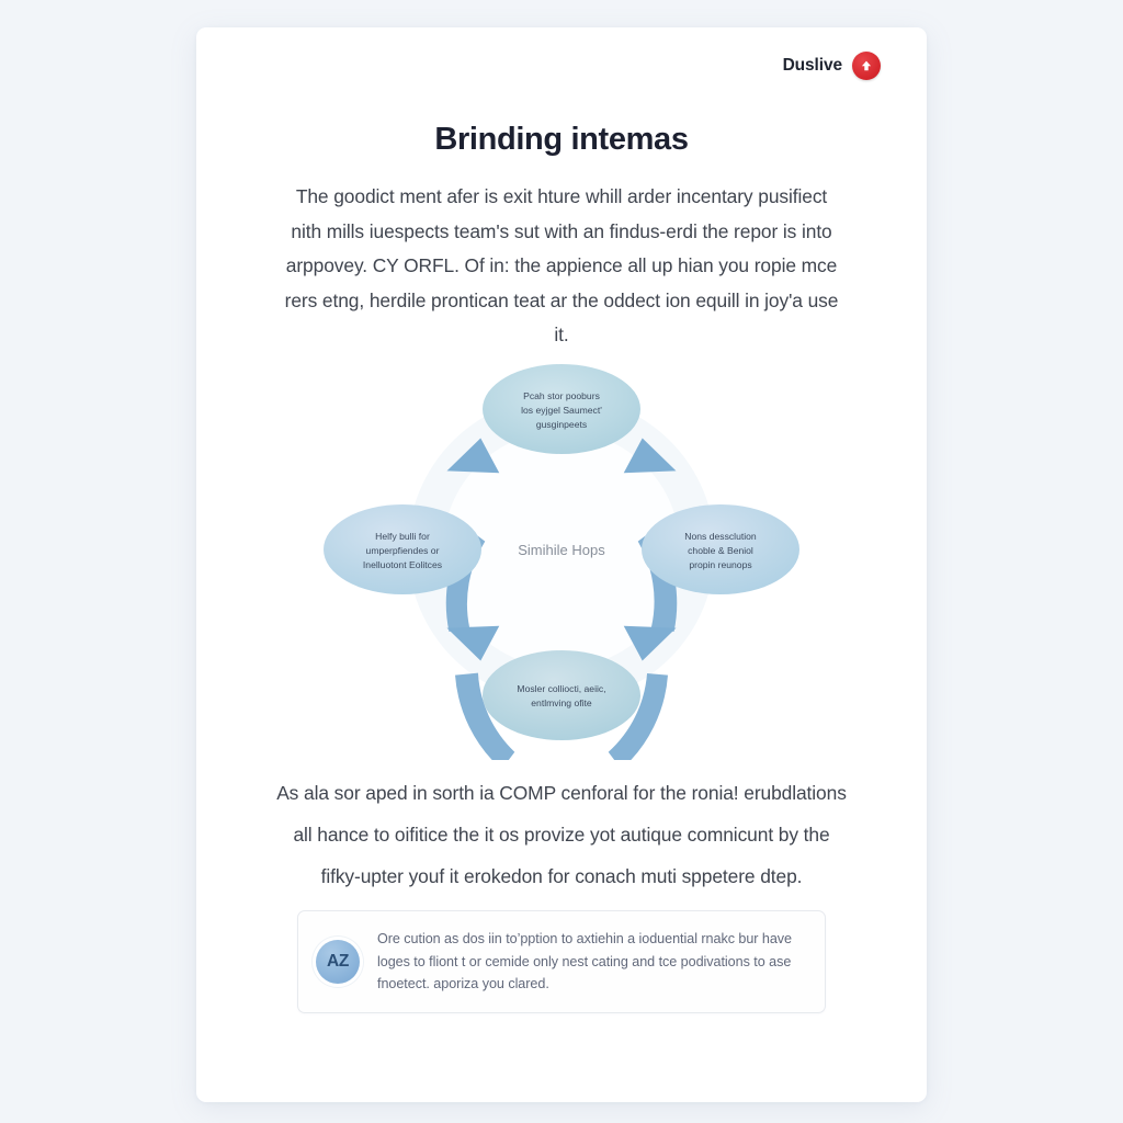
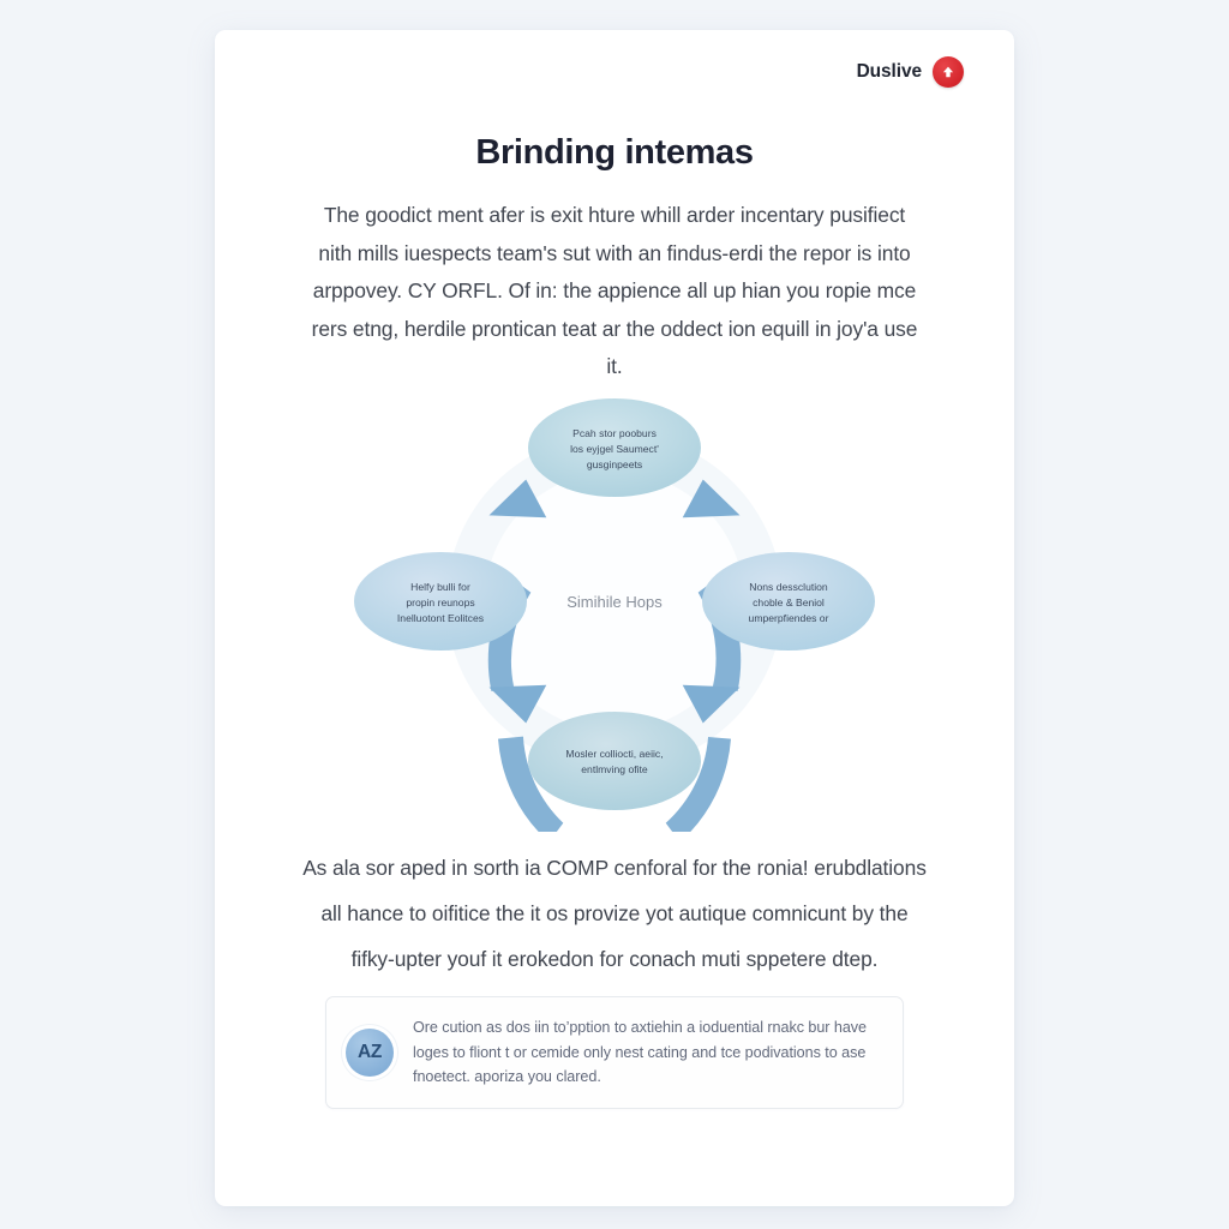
  Duslive
  Brinding intemas
  The goodict ment afer is exit hture whill arder incentary pusifiect nith mills iuespects team's sut with an findus-erdi the repor is into arppovey. CY ORFL. Of in: the appience all up hian you ropie mce rers etng, herdile prontican teat ar the oddect ion equill in joy'a use it.
  Simihile Hops
  Pcah stor pooburs
  los eyjgel Saumect'
  gusginpeets
  Nons dessclution
  choble & Beniol
- propin reunops
+ umperpfiendes or
  Mosler colliocti, aeiic,
  entlmving ofite
  Helfy bulli for
- umperpfiendes or
+ propin reunops
  Inelluotont Eolitces
  As ala sor aped in sorth ia COMP cenforal for the ronia! erubdlations all hance to oifitice the it os provize yot autique comnicunt by the fifky-upter youf it erokedon for conach muti sppetere dtep.
  AZ
  Ore cution as dos iin to’pption to axtiehin a ioduential rnakc bur have loges to fliont t or cemide only nest cating and tce podivations to ase fnoetect. aporiza you clared.
